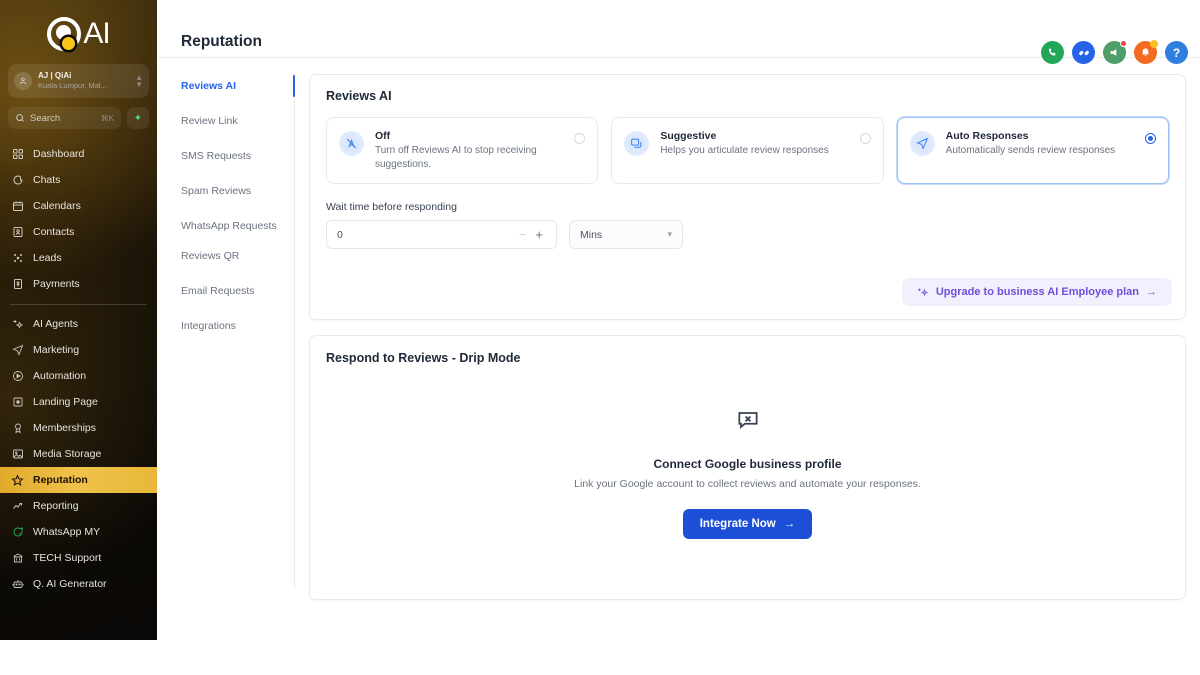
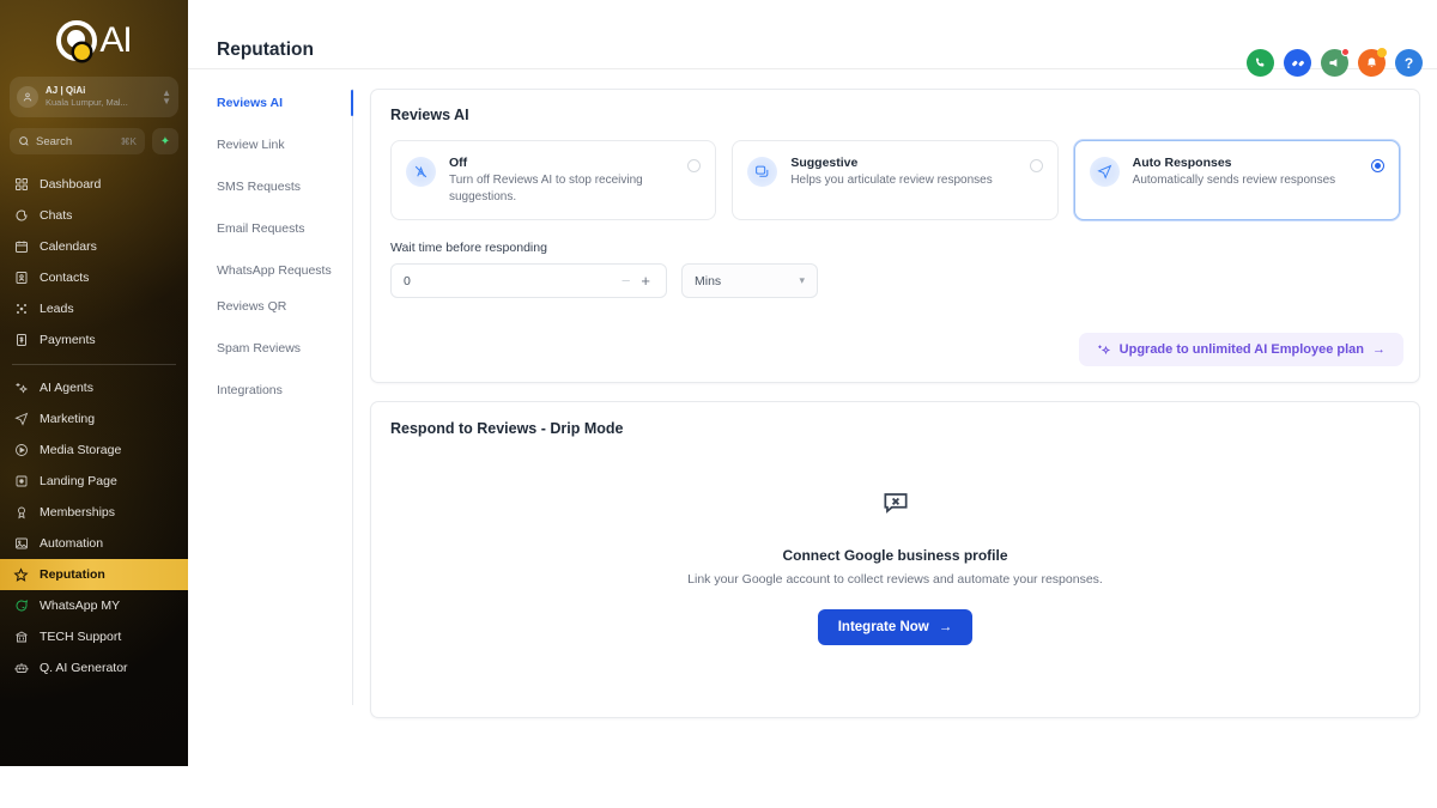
  AI
  AJ | QiAi
  Kuala Lumpur, Mal...
  ▲
  ▼
  Search
  ⌘K
  ✦
  Dashboard
  Chats
  Calendars
  Contacts
  Leads
  Payments
  AI Agents
  Marketing
- Automation
+ Media Storage
  Landing Page
  Memberships
- Media Storage
+ Automation
  Reputation
- Reporting
  WhatsApp MY
  TECH Support
  Q. AI Generator
  ?
  Reputation
  Reviews AI
  Review Link
  SMS Requests
- Spam Reviews
+ Email Requests
  WhatsApp Requests
  Reviews QR
- Email Requests
+ Spam Reviews
  Integrations
  Reviews AI
  Off
  Turn off Reviews AI to stop receiving suggestions.
  Suggestive
  Helps you articulate review responses
  Auto Responses
  Automatically sends review responses
  Wait time before responding
  0
  −
  +
  Mins
  ▾
- Upgrade to business AI Employee plan
+ Upgrade to unlimited AI Employee plan
  →
  Respond to Reviews - Drip Mode
  Connect Google business profile
  Link your Google account to collect reviews and automate your responses.
  Integrate Now
  →
